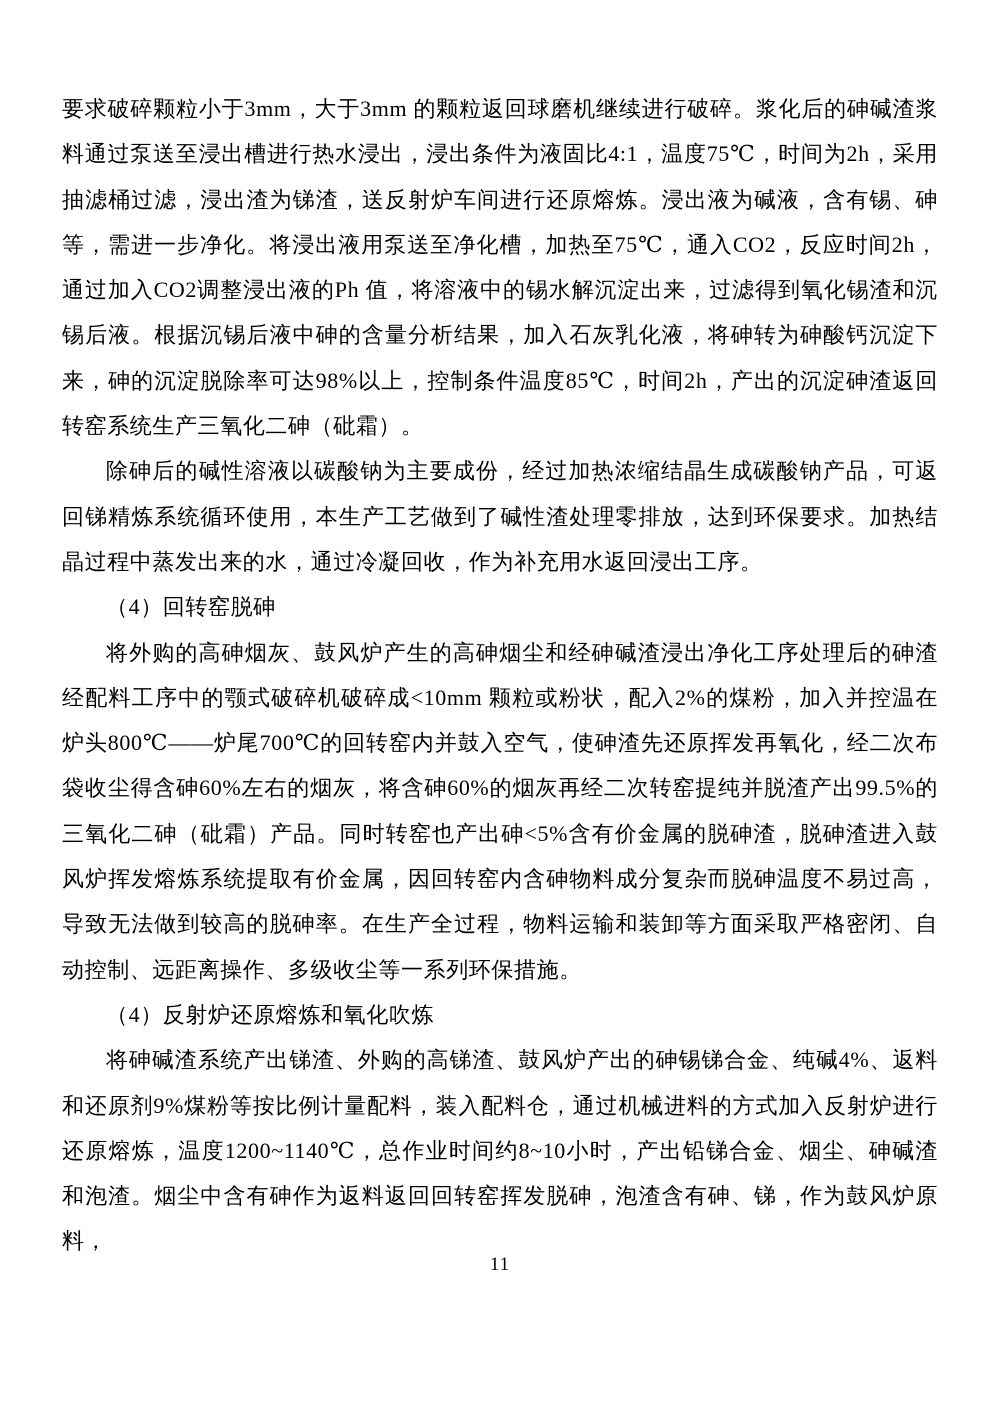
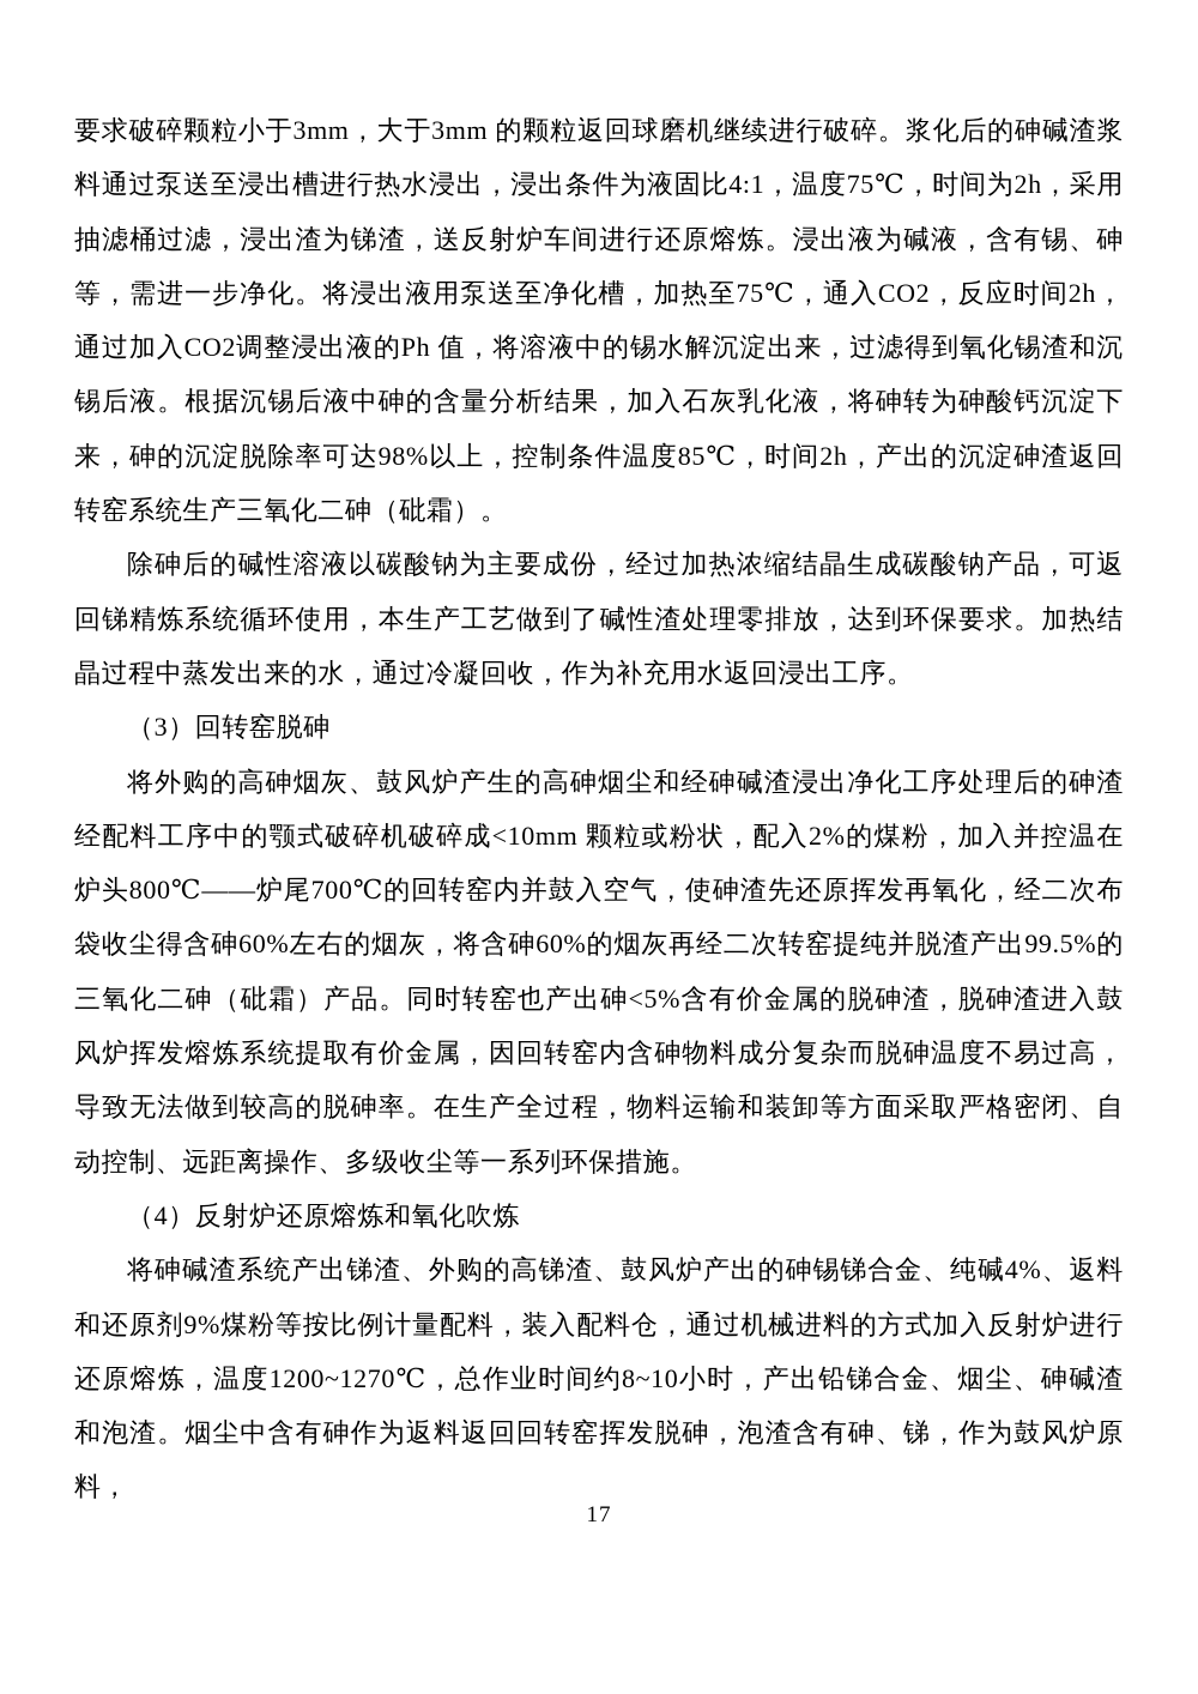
  要求破碎颗粒小于3mm，大于3mm 的颗粒返回球磨机继续进行破碎。浆化后的砷碱渣浆料通过泵送至浸出槽进行热水浸出，浸出条件为液固比4:1，温度75℃，时间为2h，采用抽滤桶过滤，浸出渣为锑渣，送反射炉车间进行还原熔炼。浸出液为碱液，含有锡、砷等，需进一步净化。将浸出液用泵送至净化槽，加热至75℃，通入CO2，反应时间2h，通过加入CO2调整浸出液的Ph 值，将溶液中的锡水解沉淀出来，过滤得到氧化锡渣和沉锡后液。根据沉锡后液中砷的含量分析结果，加入石灰乳化液，将砷转为砷酸钙沉淀下来，砷的沉淀脱除率可达98%以上，控制条件温度85℃，时间2h，产出的沉淀砷渣返回转窑系统生产三氧化二砷（砒霜）。
  除砷后的碱性溶液以碳酸钠为主要成份，经过加热浓缩结晶生成碳酸钠产品，可返回锑精炼系统循环使用，本生产工艺做到了碱性渣处理零排放，达到环保要求。加热结晶过程中蒸发出来的水，通过冷凝回收，作为补充用水返回浸出工序。
- （4）回转窑脱砷
+ （3）回转窑脱砷
  将外购的高砷烟灰、鼓风炉产生的高砷烟尘和经砷碱渣浸出净化工序处理后的砷渣经配料工序中的颚式破碎机破碎成<10mm 颗粒或粉状，配入2%的煤粉，加入并控温在炉头800℃——炉尾700℃的回转窑内并鼓入空气，使砷渣先还原挥发再氧化，经二次布袋收尘得含砷60%左右的烟灰，将含砷60%的烟灰再经二次转窑提纯并脱渣产出99.5%的三氧化二砷（砒霜）产品。同时转窑也产出砷<5%含有价金属的脱砷渣，脱砷渣进入鼓风炉挥发熔炼系统提取有价金属，因回转窑内含砷物料成分复杂而脱砷温度不易过高，导致无法做到较高的脱砷率。在生产全过程，物料运输和装卸等方面采取严格密闭、自动控制、远距离操作、多级收尘等一系列环保措施。
  （4）反射炉还原熔炼和氧化吹炼
- 将砷碱渣系统产出锑渣、外购的高锑渣、鼓风炉产出的砷锡锑合金、纯碱4%、返料和还原剂9%煤粉等按比例计量配料，装入配料仓，通过机械进料的方式加入反射炉进行还原熔炼，温度1200~1140℃，总作业时间约8~10小时，产出铅锑合金、烟尘、砷碱渣和泡渣。烟尘中含有砷作为返料返回回转窑挥发脱砷，泡渣含有砷、锑，作为鼓风炉原料，
+ 将砷碱渣系统产出锑渣、外购的高锑渣、鼓风炉产出的砷锡锑合金、纯碱4%、返料和还原剂9%煤粉等按比例计量配料，装入配料仓，通过机械进料的方式加入反射炉进行还原熔炼，温度1200~1270℃，总作业时间约8~10小时，产出铅锑合金、烟尘、砷碱渣和泡渣。烟尘中含有砷作为返料返回回转窑挥发脱砷，泡渣含有砷、锑，作为鼓风炉原料，
- 11
+ 17
